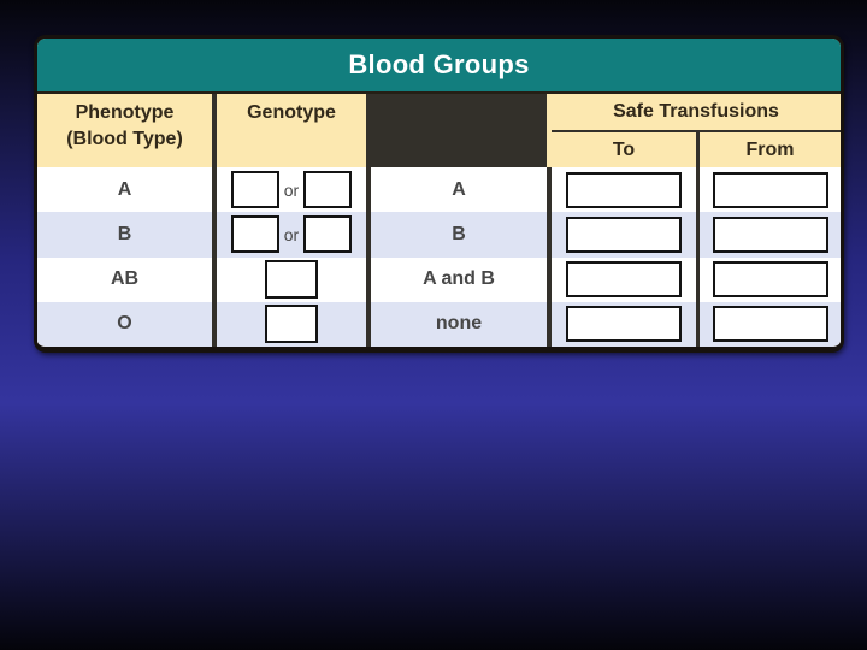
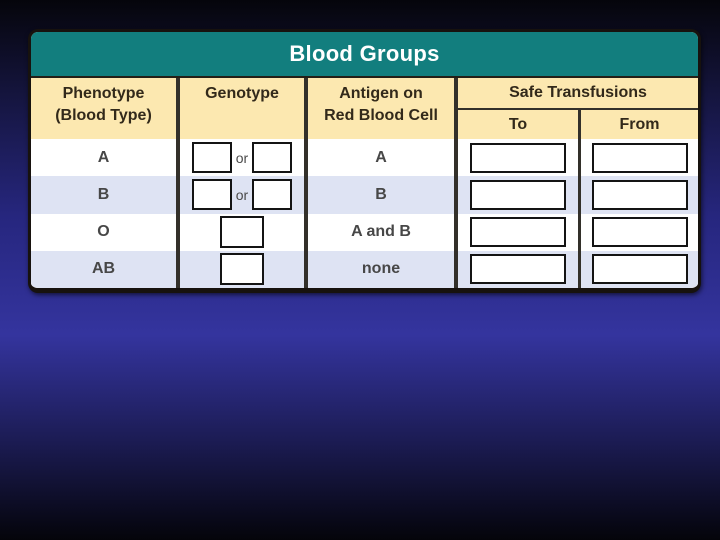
  Blood Groups
  Phenotype
  (Blood Type)
  Genotype
+ Antigen on
+ Red Blood Cell
  Safe Transfusions
  To
  From
  A
  or
  A
  B
  or
  B
- AB
+ O
  A and B
- O
+ AB
  none
